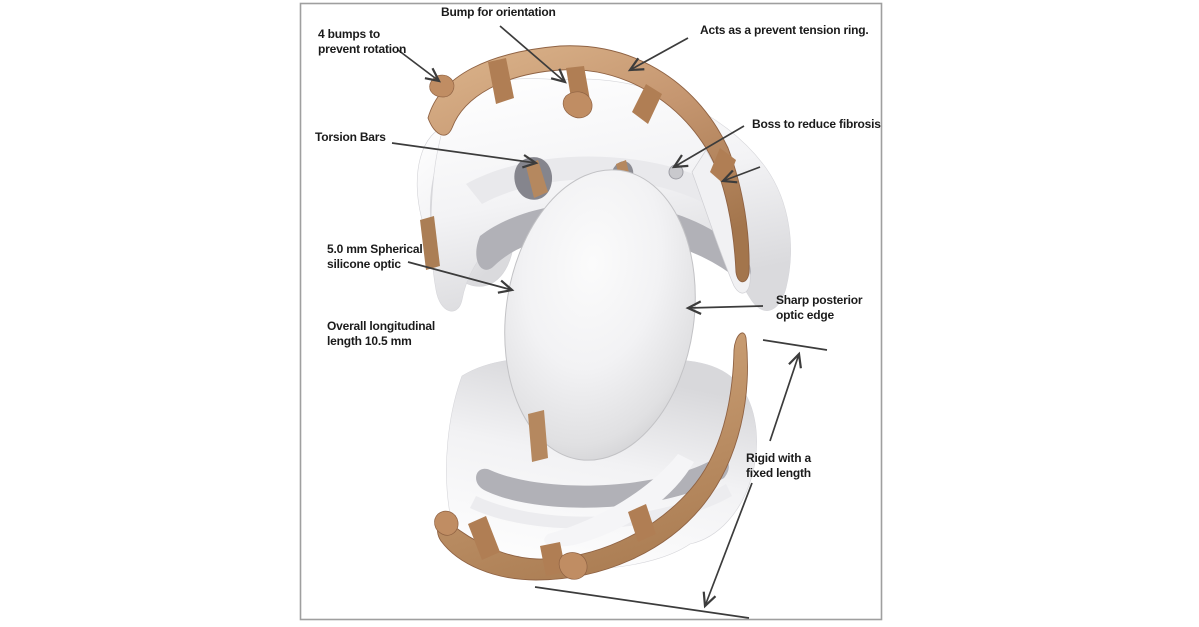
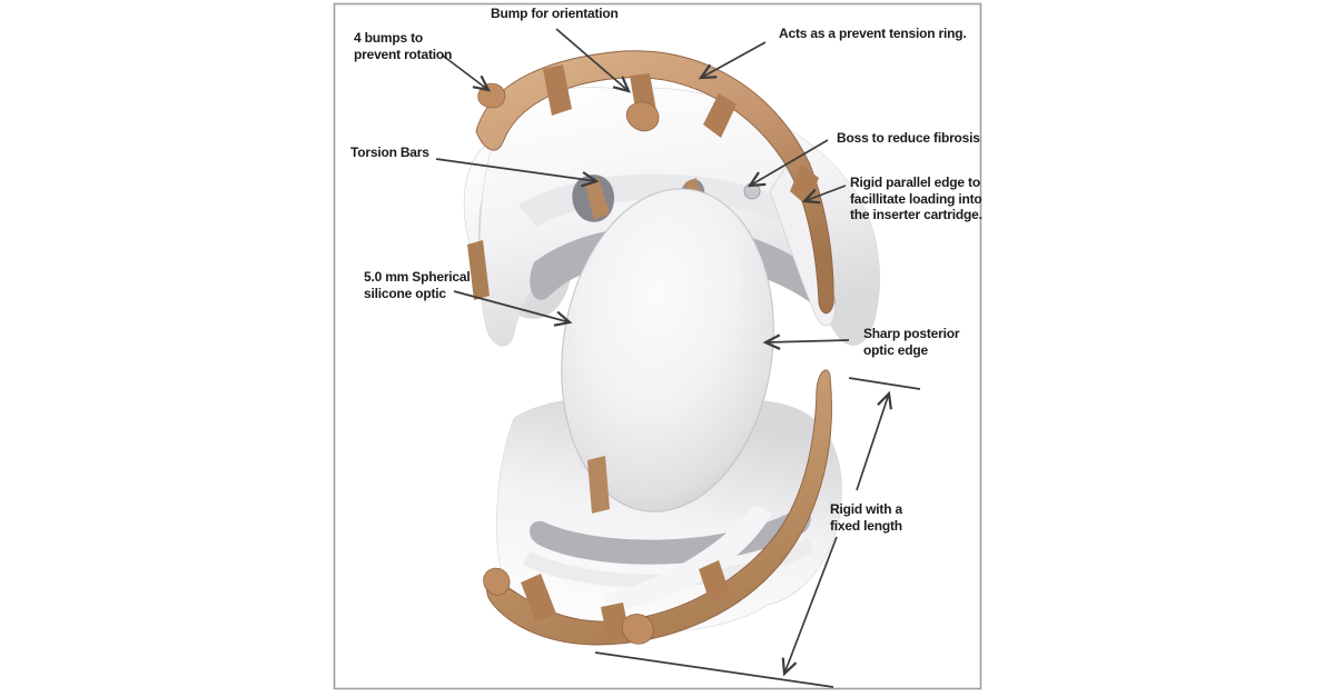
  Bump for orientation
  4 bumps to
  prevent rotation
  Acts as a prevent tension ring.
  Torsion Bars
  Boss to reduce fibrosis
+ Rigid parallel edge to
+ facillitate loading into
+ the inserter cartridge.
  5.0 mm Spherical
  silicone optic
- Overall longitudinal
- length 10.5 mm
  Sharp posterior
  optic edge
  Rigid with a
  fixed length
